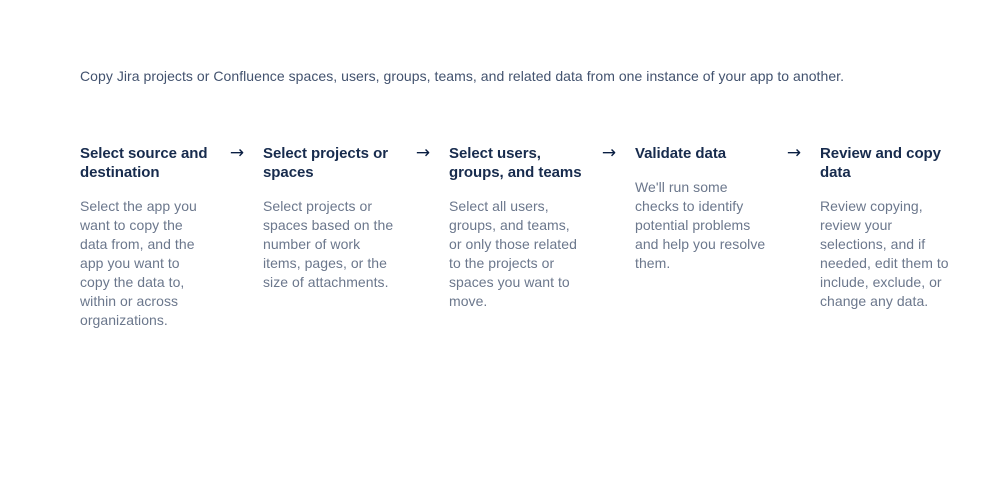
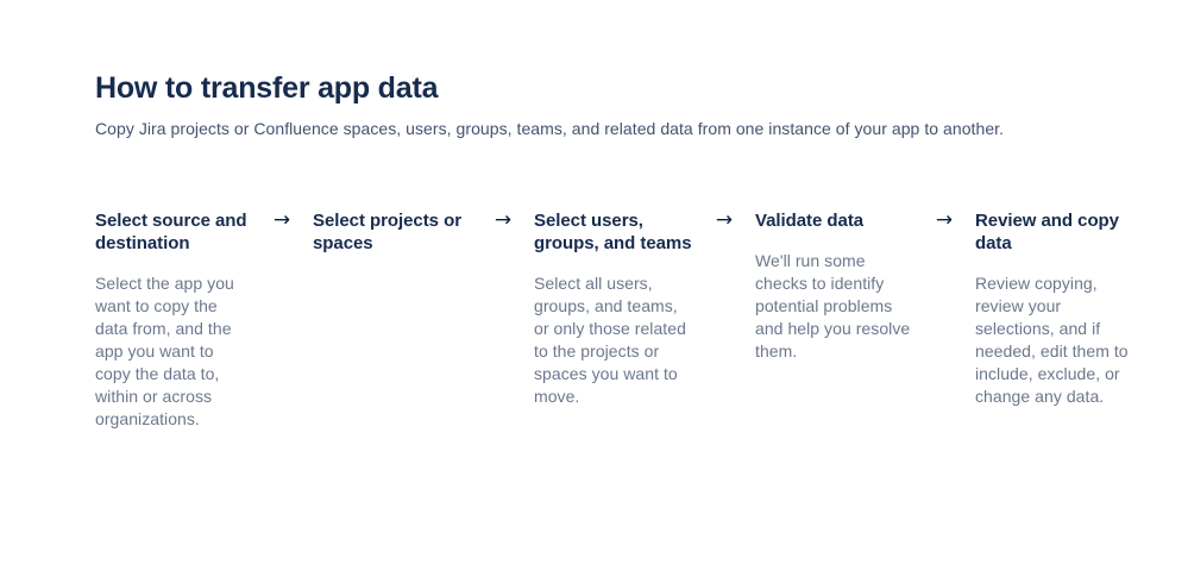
+ How to transfer app data
  Copy Jira projects or Confluence spaces, users, groups, teams, and related data from one instance of your app to another.
  Select source and destination
  Select the app you want to copy the data from, and the app you want to copy the data to, within or across organizations.
  →
  Select projects or spaces
- Select projects or spaces based on the number of work items, pages, or the size of attachments.
  →
  Select users, groups, and teams
  Select all users, groups, and teams, or only those related to the projects or spaces you want to move.
  →
  Validate data
  We'll run some checks to identify potential problems and help you resolve them.
  →
  Review and copy data
  Review copying, review your selections, and if needed, edit them to include, exclude, or change any data.
